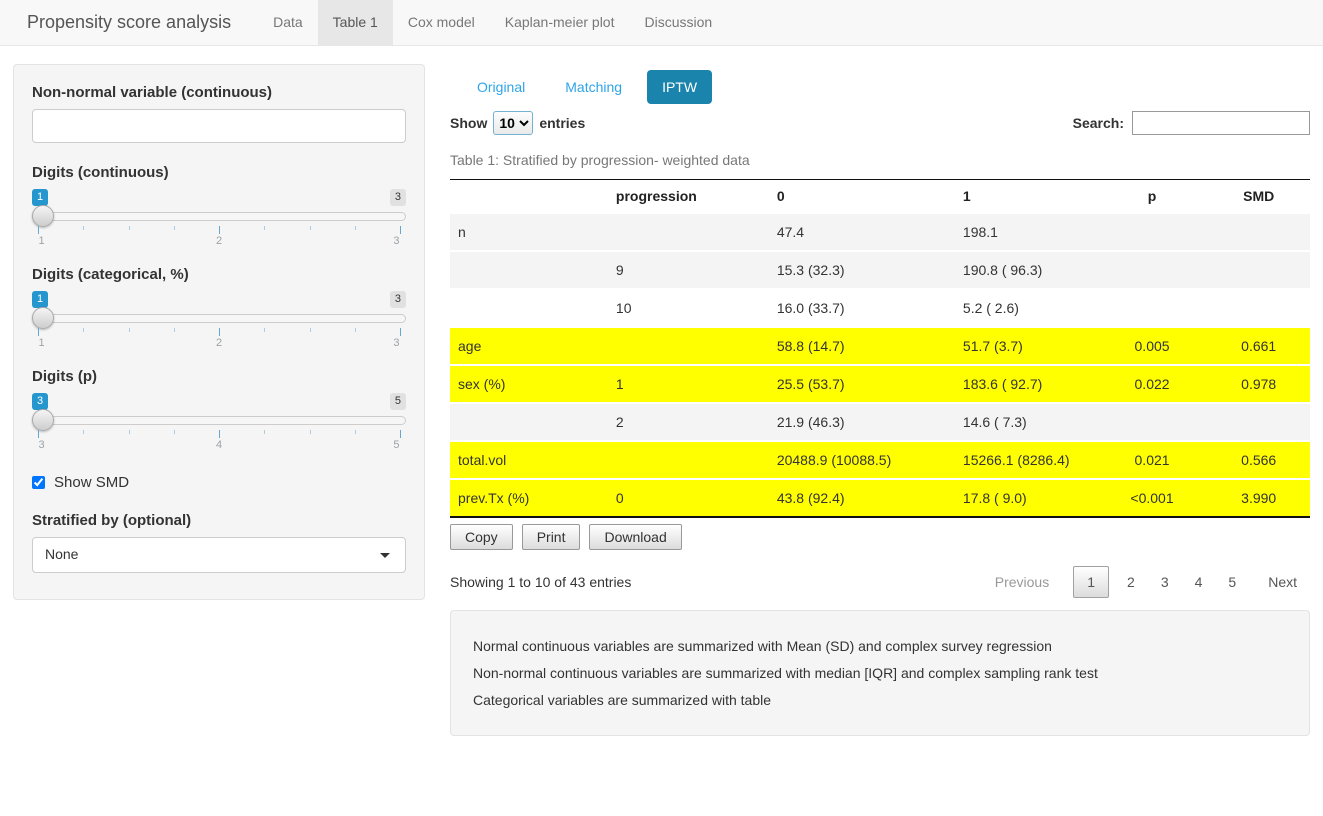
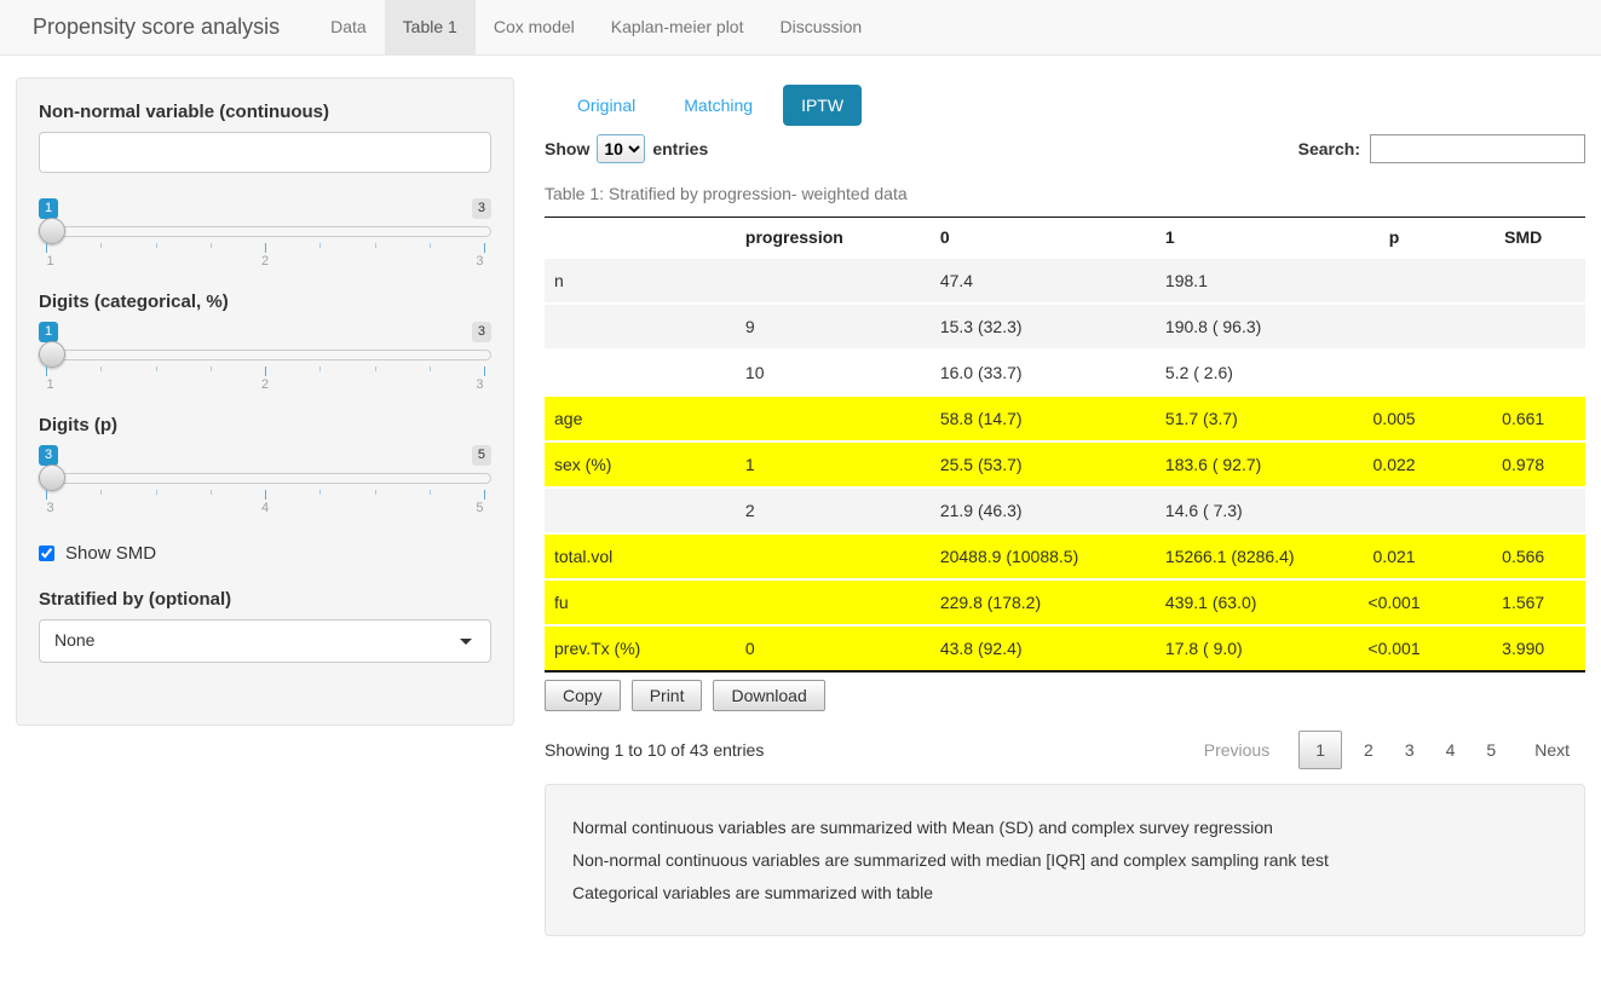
  Propensity score analysis
  Data
  Table 1
  Cox model
  Kaplan-meier plot
  Discussion
  Non-normal variable (continuous)
- Digits (continuous)
  1
  3
  1
  2
  3
  Digits (categorical, %)
  1
  3
  1
  2
  3
  Digits (p)
  3
  5
  3
  4
  5
  Show SMD
  Stratified by (optional)
  None
  Original
  Matching
  IPTW
  Show
  10
  entries
  Search:
  Table 1: Stratified by progression- weighted data
  	progression	0	1	p	SMD
  n		47.4	198.1
  	9	15.3 (32.3)	190.8 ( 96.3)
  	10	16.0 (33.7)	5.2 ( 2.6)
  age		58.8 (14.7)	51.7 (3.7)	0.005	0.661
  sex (%)	1	25.5 (53.7)	183.6 ( 92.7)	0.022	0.978
  	2	21.9 (46.3)	14.6 ( 7.3)
  total.vol		20488.9 (10088.5)	15266.1 (8286.4)	0.021	0.566
+ fu		229.8 (178.2)	439.1 (63.0)	<0.001	1.567
  prev.Tx (%)	0	43.8 (92.4)	17.8 ( 9.0)	<0.001	3.990
  Copy
  Print
  Download
  Showing 1 to 10 of 43 entries
  Previous
  1
  2
  3
  4
  5
  Next
  Normal continuous variables are summarized with Mean (SD) and complex survey regression
  Non-normal continuous variables are summarized with median [IQR] and complex sampling rank test
  Categorical variables are summarized with table
